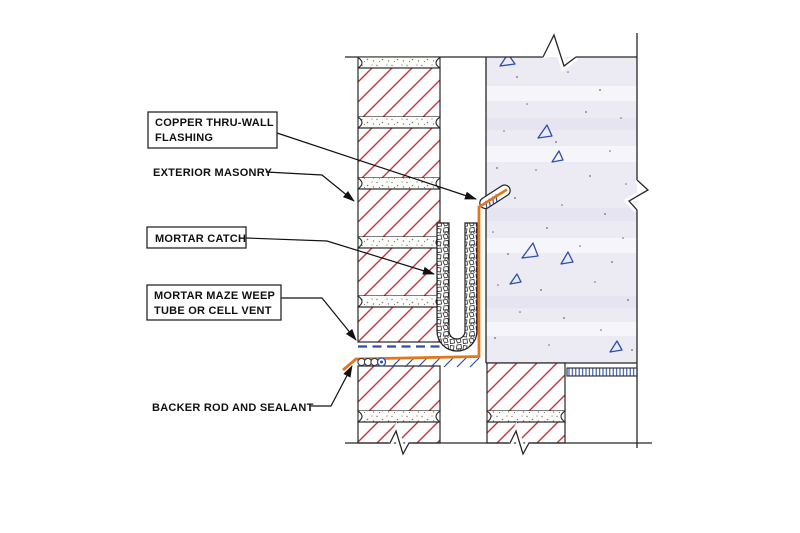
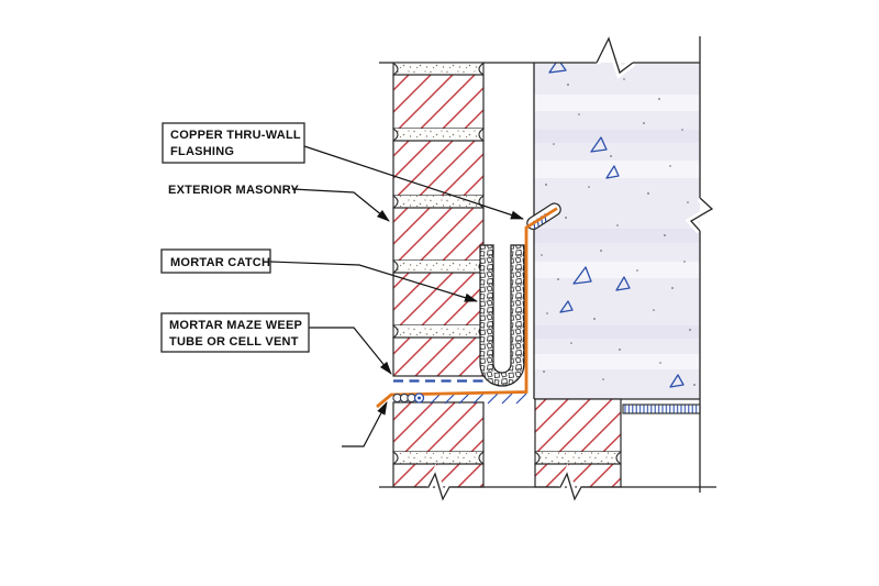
  COPPER THRU-WALL
  FLASHING
  EXTERIOR MASONRY
  MORTAR CATCH
  MORTAR MAZE WEEP
  TUBE OR CELL VENT
- BACKER ROD AND SEALANT
